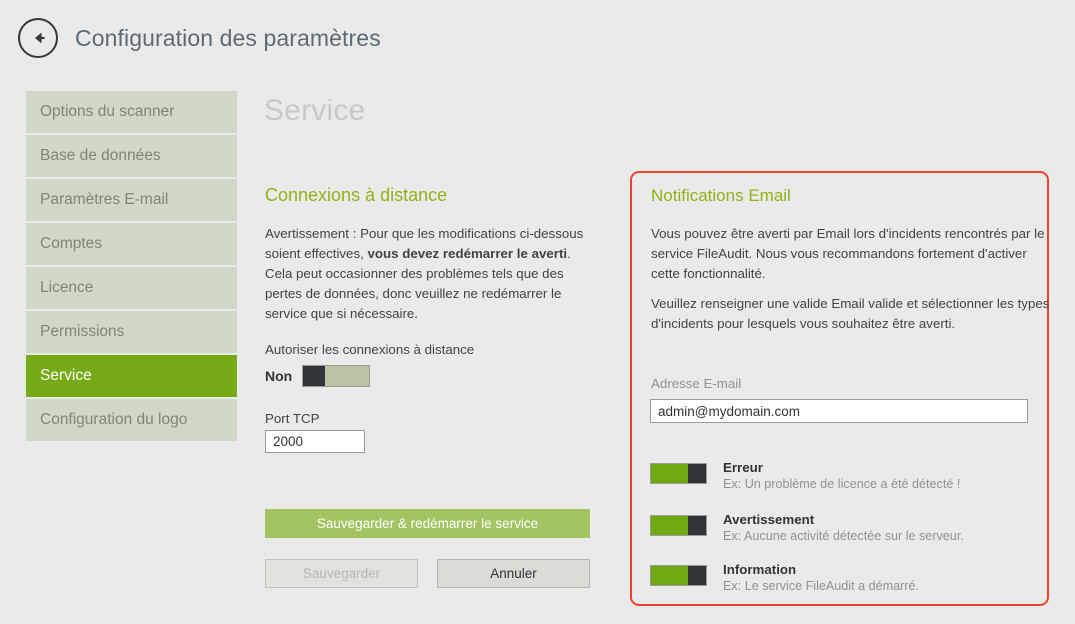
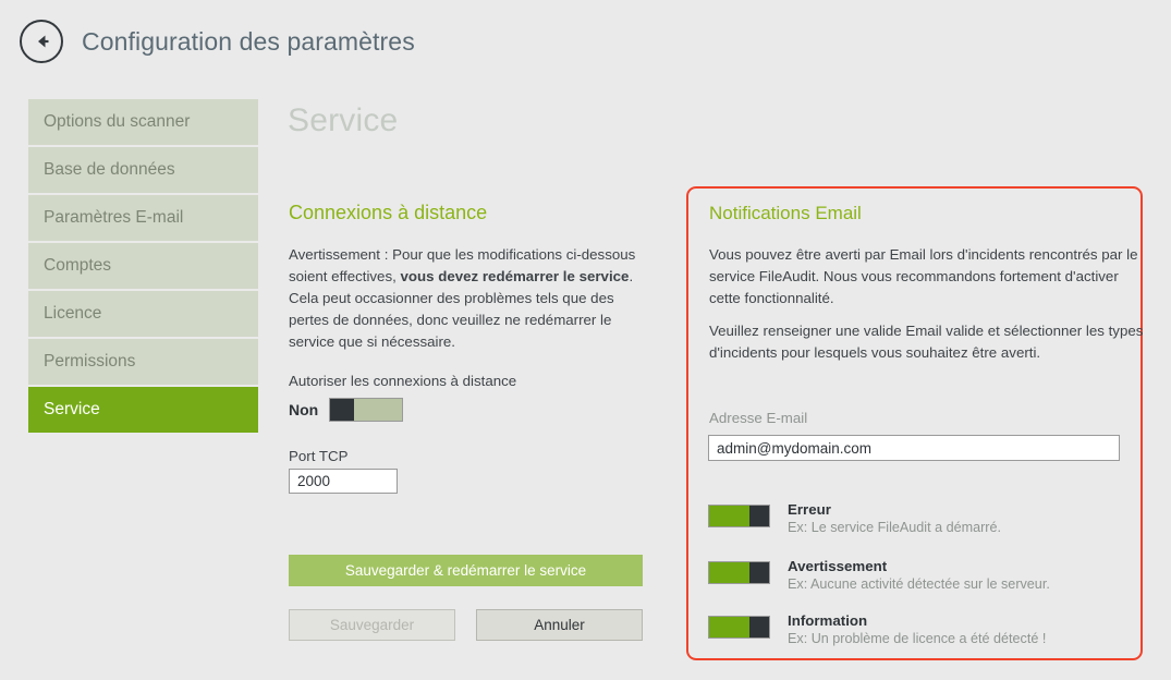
  Configuration des paramètres
  Options du scanner
  Base de données
  Paramètres E-mail
  Comptes
  Licence
  Permissions
  Service
- Configuration du logo
  Service
  Connexions à distance
- Avertissement : Pour que les modifications ci-dessous soient effectives, vous devez redémarrer le averti. Cela peut occasionner des problèmes tels que des pertes de données, donc veuillez ne redémarrer le service que si nécessaire.
+ Avertissement : Pour que les modifications ci-dessous soient effectives, vous devez redémarrer le service. Cela peut occasionner des problèmes tels que des pertes de données, donc veuillez ne redémarrer le service que si nécessaire.
  Autoriser les connexions à distance
  Non
  Port TCP
  2000
  Sauvegarder & redémarrer le service
  Sauvegarder
  Annuler
  Notifications Email
  Vous pouvez être averti par Email lors d'incidents rencontrés par le service FileAudit. Nous vous recommandons fortement d'activer cette fonctionnalité.
  Veuillez renseigner une valide Email valide et sélectionner les types d'incidents pour lesquels vous souhaitez être averti.
  Adresse E-mail
  admin@mydomain.com
  Erreur
- Ex: Un problème de licence a été détecté !
+ Ex: Le service FileAudit a démarré.
  Avertissement
  Ex: Aucune activité détectée sur le serveur.
  Information
- Ex: Le service FileAudit a démarré.
+ Ex: Un problème de licence a été détecté !
